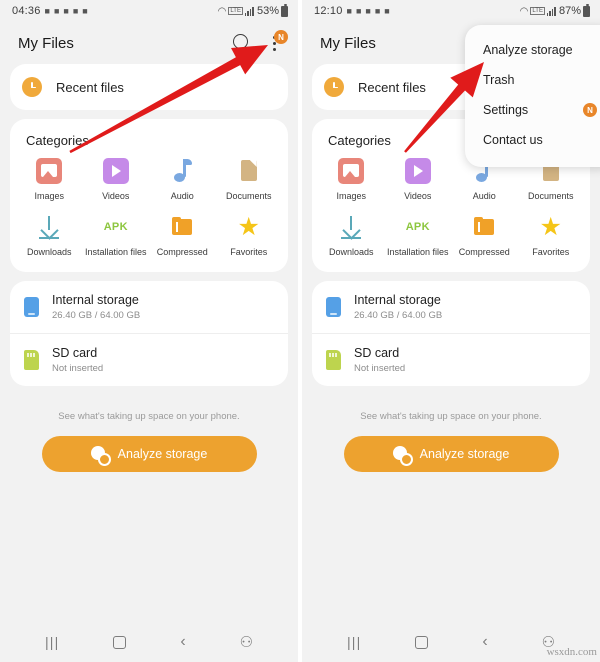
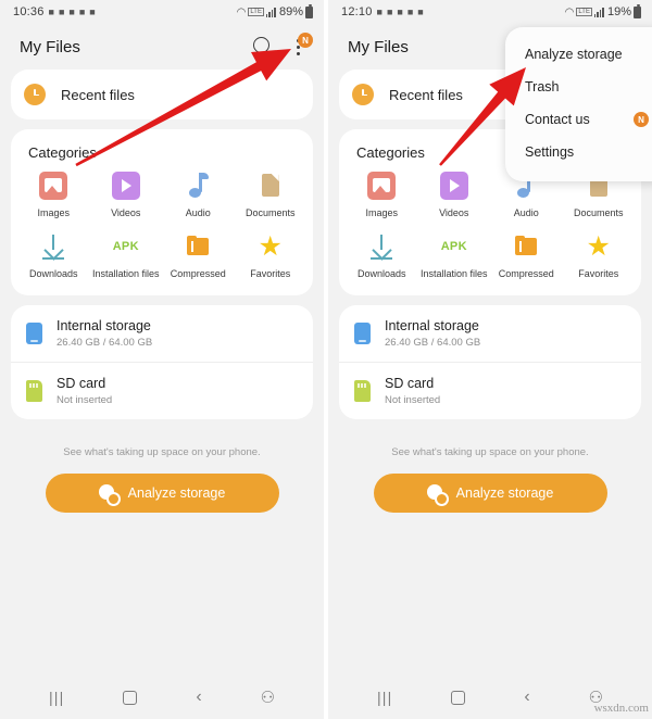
- 04:36
+ 10:36
  ■
  ■
  ■
  ■
  ■
  ◠
- 53%
+ 89%
  My Files
  N
  Recent files
  Categories
  Images
  Videos
  Audio
  Documents
  Downloads
  APK
  Installation files
  Compressed
  ★
  Favorites
  Internal storage
  26.40 GB / 64.00 GB
  SD card
  Not inserted
  See what's taking up space on your phone.
  Analyze storage
  |||
  ‹
  ⚇
  12:10
  ■
  ■
  ■
  ■
  ■
  ◠
- 87%
+ 19%
  My Files
  Recent files
  Categories
  Images
  Videos
  Audio
  Documents
  Downloads
  APK
  Installation files
  Compressed
  ★
  Favorites
  Internal storage
  26.40 GB / 64.00 GB
  SD card
  Not inserted
  See what's taking up space on your phone.
  Analyze storage
  Analyze storage
  Trash
- Settings
+ Contact us
  N
- Contact us
+ Settings
  |||
  ‹
  ⚇
  wsxdn.com
